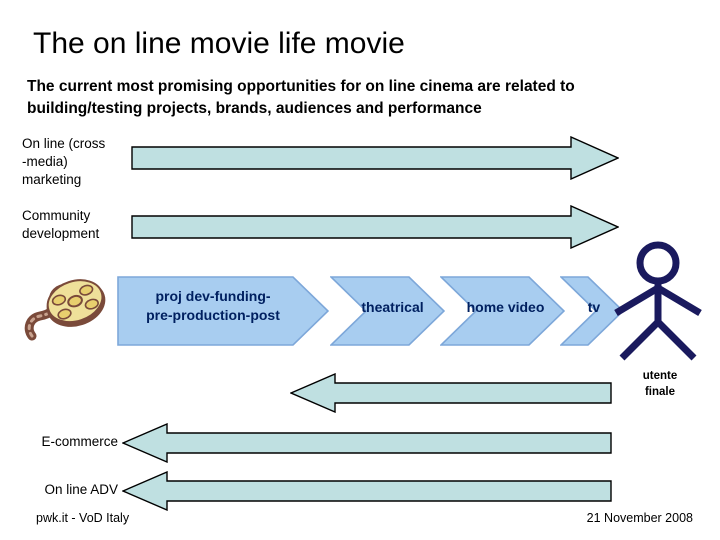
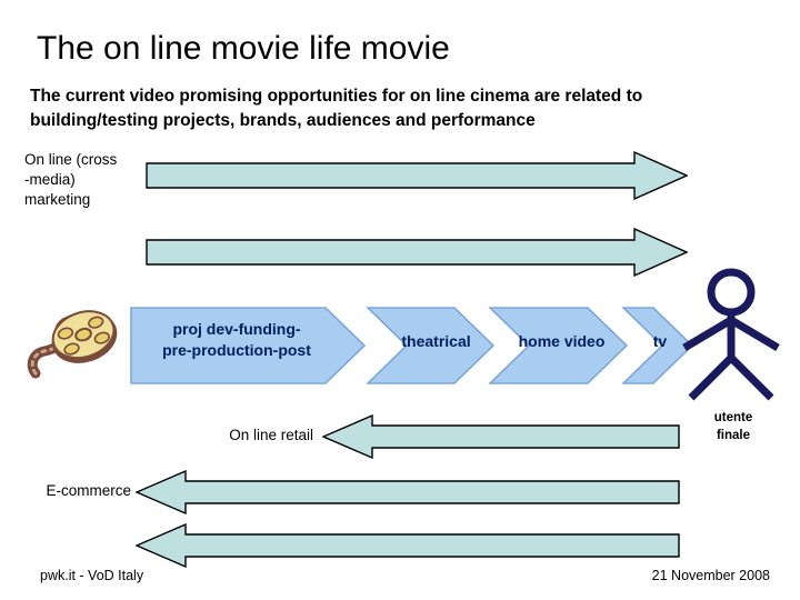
  The on line movie life movie
- The current most promising opportunities for on line cinema are related to building/testing projects, brands, audiences and performance
+ The current video promising opportunities for on line cinema are related to building/testing projects, brands, audiences and performance
  On line (cross
  -media)
  marketing
- Community
- development
  proj dev-funding-
  pre-production-post
  theatrical
  home video
  tv
  utente
  finale
+ On line retail
  E-commerce
- On line ADV
  pwk.it - VoD Italy
  21 November 2008
